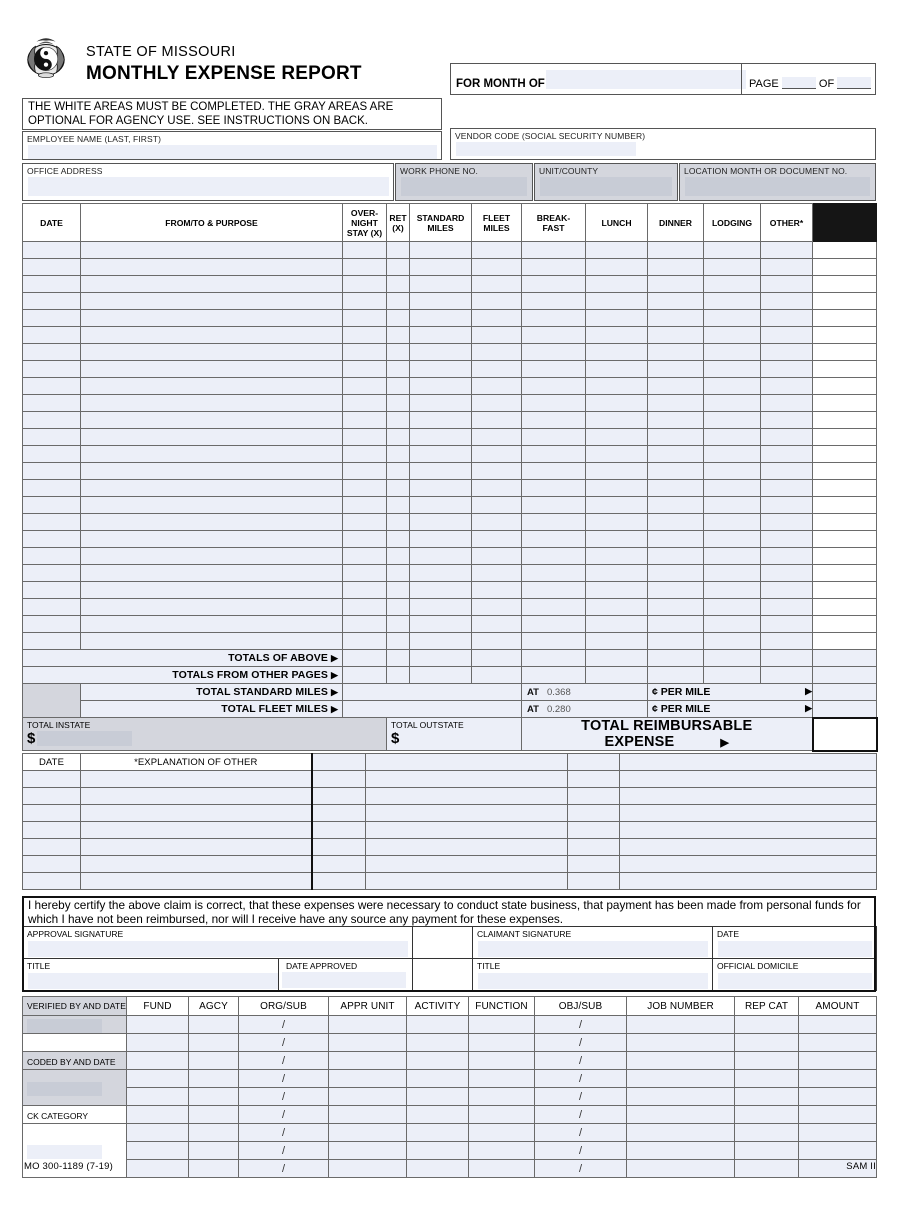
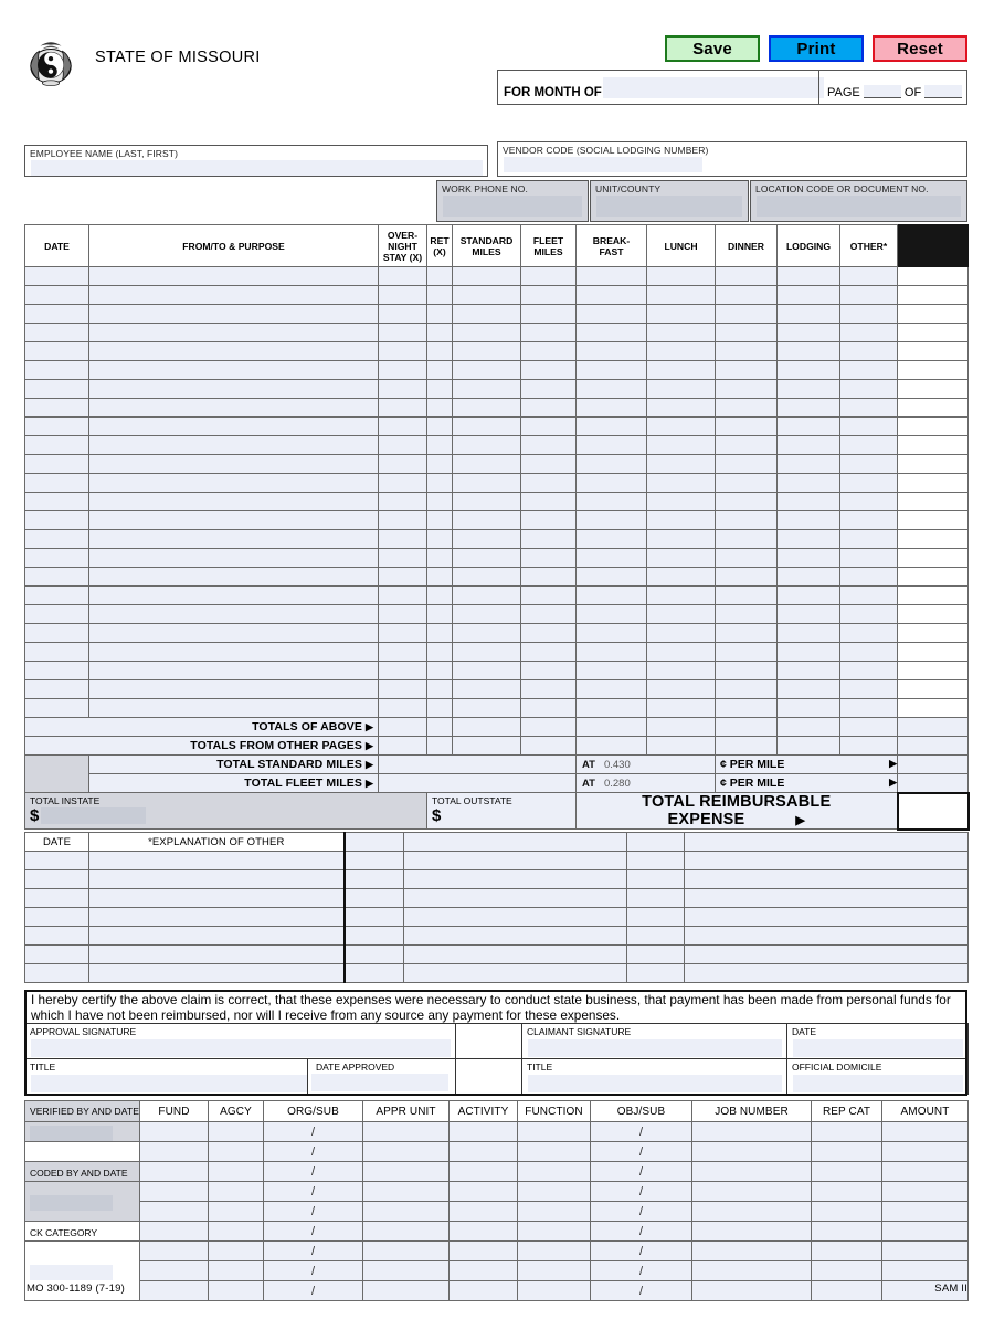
+ Save
+ Print
+ Reset
  STATE OF MISSOURI
- MONTHLY EXPENSE REPORT
- THE WHITE AREAS MUST BE COMPLETED. THE GRAY AREAS ARE OPTIONAL FOR AGENCY USE. SEE INSTRUCTIONS ON BACK.
  EMPLOYEE NAME (LAST, FIRST)
- OFFICE ADDRESS
  FOR MONTH OF
  PAGE OF
- VENDOR CODE (SOCIAL SECURITY NUMBER)
+ VENDOR CODE (SOCIAL LODGING NUMBER)
  WORK PHONE NO.
  UNIT/COUNTY
- LOCATION MONTH OR DOCUMENT NO.
+ LOCATION CODE OR DOCUMENT NO.
  DATE	FROM/TO & PURPOSE	OVER-NIGHTSTAY (X)	RET(X)	STANDARDMILES	FLEETMILES	BREAK-FAST	LUNCH	DINNER	LODGING	OTHER*
  TOTALS OF ABOVE ▶
  TOTALS FROM OTHER PAGES ▶
- 	TOTAL STANDARD MILES ▶		AT 0.368	¢ PER MILE ▶
+ 	TOTAL STANDARD MILES ▶		AT 0.430	¢ PER MILE ▶
  TOTAL FLEET MILES ▶		AT 0.280	¢ PER MILE ▶
  TOTAL INSTATE $	TOTAL OUTSTATE $	TOTAL REIMBURSABLE EXPENSE ▶
  DATE	*EXPLANATION OF OTHER
- I hereby certify the above claim is correct, that these expenses were necessary to conduct state business, that payment has been made from personal funds for which I have not been reimbursed, nor will I receive have any source any payment for these expenses.
+ I hereby certify the above claim is correct, that these expenses were necessary to conduct state business, that payment has been made from personal funds for which I have not been reimbursed, nor will I receive from any source any payment for these expenses.
  APPROVAL SIGNATURE		CLAIMANT SIGNATURE	DATE
  TITLE DATE APPROVED		TITLE	OFFICIAL DOMICILE
  VERIFIED BY AND DATE	FUND	AGCY	ORG/SUB	APPR UNIT	ACTIVITY	FUNCTION	OBJ/SUB	JOB NUMBER	REP CAT	AMOUNT
  CODED BY AND DATE
  CK CATEGORY
  MO 300-1189 (7-19)
  SAM II
